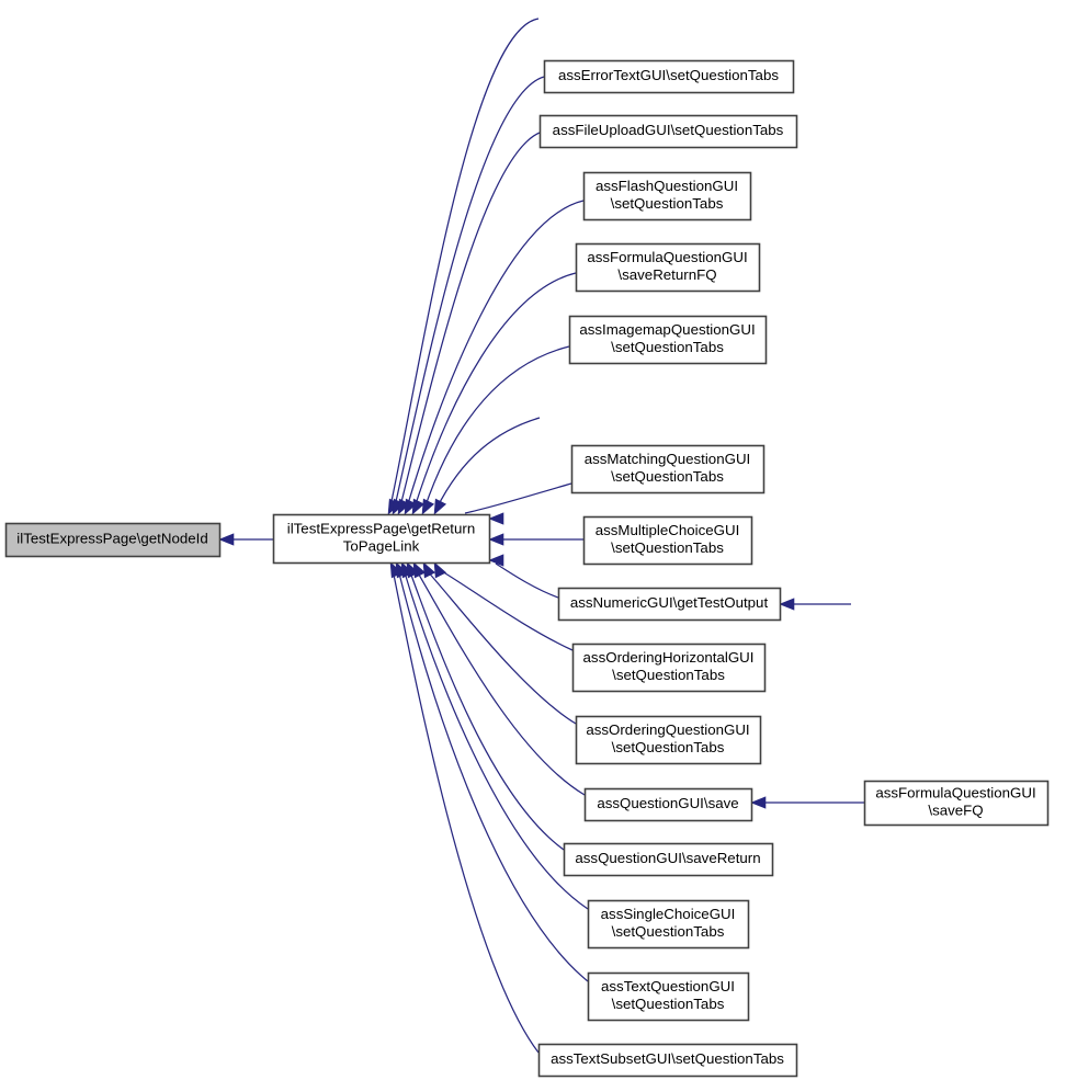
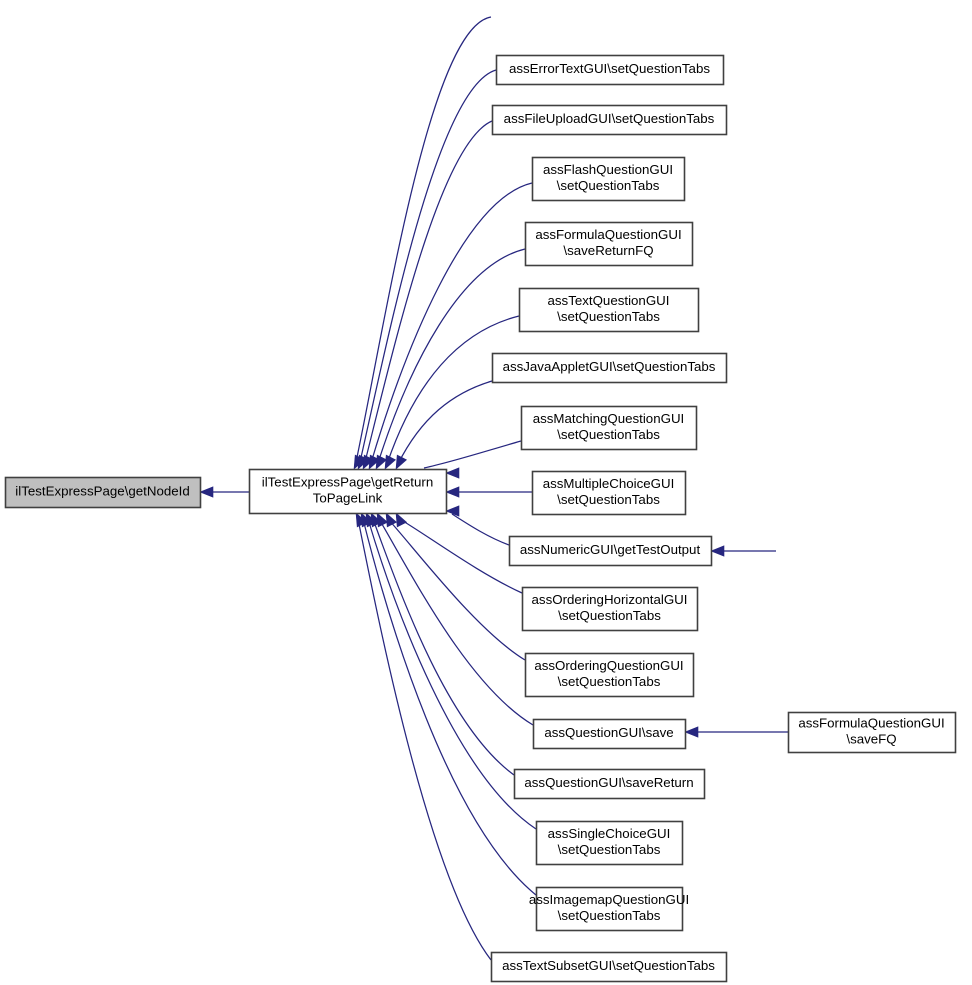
  ilTestExpressPage\getNodeId
  ilTestExpressPage\getReturn
  ToPageLink
  assErrorTextGUI\setQuestionTabs
  assFileUploadGUI\setQuestionTabs
  assFlashQuestionGUI
  \setQuestionTabs
  assFormulaQuestionGUI
  \saveReturnFQ
- assImagemapQuestionGUI
+ assTextQuestionGUI
  \setQuestionTabs
+ assJavaAppletGUI\setQuestionTabs
  assMatchingQuestionGUI
  \setQuestionTabs
  assMultipleChoiceGUI
  \setQuestionTabs
  assNumericGUI\getTestOutput
  assOrderingHorizontalGUI
  \setQuestionTabs
  assOrderingQuestionGUI
  \setQuestionTabs
  assQuestionGUI\save
  assFormulaQuestionGUI
  \saveFQ
  assQuestionGUI\saveReturn
  assSingleChoiceGUI
  \setQuestionTabs
- assTextQuestionGUI
+ assImagemapQuestionGUI
  \setQuestionTabs
  assTextSubsetGUI\setQuestionTabs
